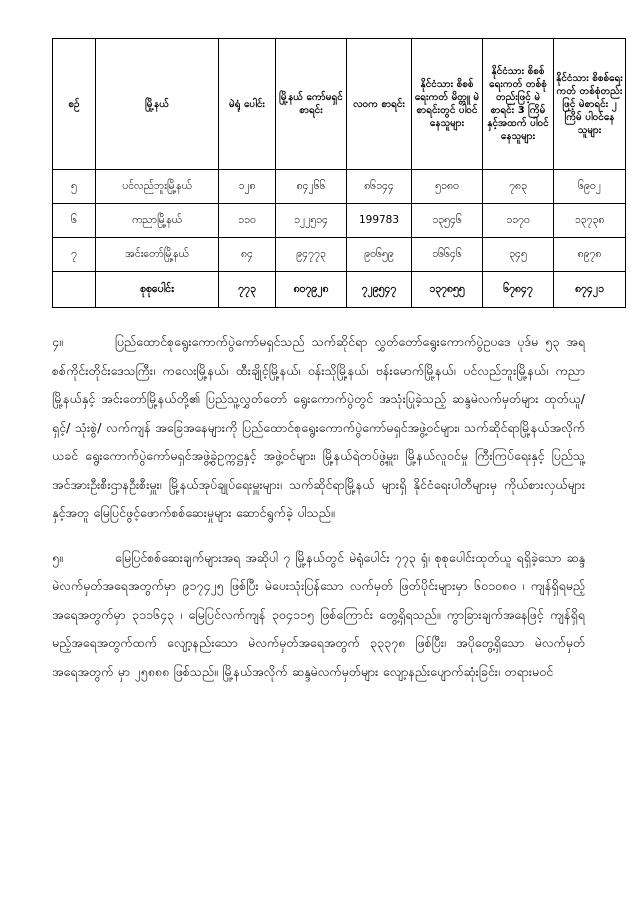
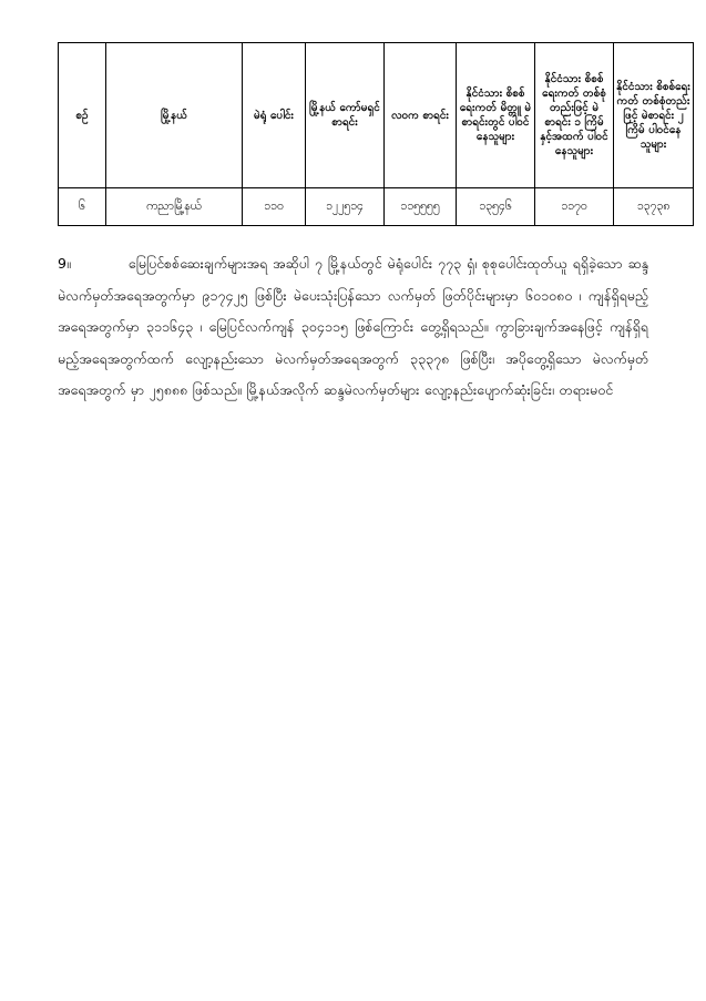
- စဉ်	မြို့နယ်	မဲရုံ ပေါင်း	မြို့နယ် ကော်မရှင် စာရင်း	လ၀က စာရင်း	နိုင်ငံသား စိစစ်ရေးကတ် မိတ္တူ မဲစာရင်းတွင် ပါဝင်နေသူများ	နိုင်ငံသား စိစစ်ရေးကတ် တစ်စုံတည်းဖြင့် မဲစာရင်း 3 ကြိမ် နှင့်အထက် ပါဝင်နေသူများ	နိုင်ငံသား စိစစ်ရေးကတ် တစ်စုံတည်းဖြင့် မဲစာရင်း ၂ ကြိမ် ပါဝင်နေသူများ
+ စဉ်	မြို့နယ်	မဲရုံ ပေါင်း	မြို့နယ် ကော်မရှင် စာရင်း	လ၀က စာရင်း	နိုင်ငံသား စိစစ်ရေးကတ် မိတ္တူ မဲစာရင်းတွင် ပါဝင်နေသူများ	နိုင်ငံသား စိစစ်ရေးကတ် တစ်စုံတည်းဖြင့် မဲစာရင်း ၁ ကြိမ် နှင့်အထက် ပါဝင်နေသူများ	နိုင်ငံသား စိစစ်ရေးကတ် တစ်စုံတည်းဖြင့် မဲစာရင်း ၂ ကြိမ် ပါဝင်နေသူများ
- ၅	ပင်လည်ဘူးမြို့နယ်	၁၂၈	၈၄၂၆၆	၈၆၁၄၄	၅၁၈၀	၇၈၃	၆၉၀၂
- ၆	ကညာမြို့နယ်	၁၁၀	၁၂၂၅၁၄	199783	၁၃၅၄၆	၁၁၇၀	၁၃၇၃၈
+ ၆	ကညာမြို့နယ်	၁၁၀	၁၂၂၅၁၄	၁၁၅၅၅၅	၁၃၅၄၆	၁၁၇၀	၁၃၇၃၈
- ၇	အင်းတော်မြို့နယ်	၈၄	၉၄၇၇၃	၉၀၆၅၉	၁၆၆၄၆	၃၄၅	၈၉၇၈
- 	စုစုပေါင်း	၇၇၃	၈၀၇၉၂၈	၇၂၉၅၄၇	၁၃၇၈၅၅	၆၇၈၄၇	၈၇၄၂၁
- ၄။ ပြည်ထောင်စုရွေးကောက်ပွဲကော်မရှင်သည် သက်ဆိုင်ရာ လွှတ်တော်ရွေးကောက်ပွဲဥပဒေ ပုဒ်မ ၅၃ အရ စစ်ကိုင်းတိုင်းဒေသကြီး၊ ကလေးမြို့နယ်၊ ထီးချိုင့်မြို့နယ်၊ ဝန်းသိုမြို့နယ်၊ ဗန်းမောက်မြို့နယ်၊ ပင်လည်ဘူးမြို့နယ်၊ ကညာမြို့နယ်နှင့် အင်းတော်မြို့နယ်တို့၏ ပြည်သူ့လွှတ်တော် ရွေးကောက်ပွဲတွင် အသုံးပြုခဲ့သည့် ဆန္ဒမဲလက်မှတ်များ ထုတ်ယူ/ ရှင့်/ သုံးစွဲ/ လက်ကျန် အခြေအနေများကို ပြည်ထောင်စုရွေးကောက်ပွဲကော်မရှင်အဖွဲ့ဝင်များ၊ သက်ဆိုင်ရာမြို့နယ်အလိုက် ယခင် ရွေးကောက်ပွဲကော်မရှင်အဖွဲ့ခွဲဥက္ကဋ္ဌနှင့် အဖွဲ့ဝင်များ၊ မြို့နယ်ရဲတပ်ဖွဲ့မှူး၊ မြို့နယ်လူဝင်မှု ကြီးကြပ်ရေးနှင့် ပြည်သူ့အင်အားဦးစီးဌာနဦးစီးမှူး၊ မြို့နယ်အုပ်ချုပ်ရေးမှူးများ၊ သက်ဆိုင်ရာမြို့နယ် များရှိ နိုင်ငံရေးပါတီများမှ ကိုယ်စားလှယ်များနှင့်အတူ မြေပြင်ဖွင့်ဖောက်စစ်ဆေးမှုများ ဆောင်ရွက်ခဲ့ ပါသည်။
- ၅။ မြေပြင်စစ်ဆေးချက်များအရ အဆိုပါ ၇ မြို့နယ်တွင် မဲရုံပေါင်း ၇၇၃ ရှံ၊ စုစုပေါင်းထုတ်ယူ ရရှိခဲ့သော ဆန္ဒမဲလက်မှတ်အရေအတွက်မှာ ၉၁၇၄၂၅ ဖြစ်ပြီး မဲပေးသုံးပြန်သော လက်မှတ် ဖြတ်ပိုင်းများမှာ ၆၀၁၀၈၀ ၊ ကျန်ရှိရမည့်အရေအတွက်မှာ ၃၁၁၆၄၃ ၊ မြေပြင်လက်ကျန် ၃၀၄၁၁၅ ဖြစ်ကြောင်း တွေ့ရှိရသည်။ ကွာခြားချက်အနေဖြင့် ကျန်ရှိရမည့်အရေအတွက်ထက် လျော့နည်းသော မဲလက်မှတ်အရေအတွက် ၃၃၃၇၈ ဖြစ်ပြီး၊ အပိုတွေ့ရှိသော မဲလက်မှတ်အရေအတွက် မှာ ၂၅၈၈၈ ဖြစ်သည်။ မြို့နယ်အလိုက် ဆန္ဒမဲလက်မှတ်များ လျော့နည်းပျောက်ဆုံးခြင်း၊ တရားမဝင်
+ 9။ မြေပြင်စစ်ဆေးချက်များအရ အဆိုပါ ၇ မြို့နယ်တွင် မဲရုံပေါင်း ၇၇၃ ရှံ၊ စုစုပေါင်းထုတ်ယူ ရရှိခဲ့သော ဆန္ဒမဲလက်မှတ်အရေအတွက်မှာ ၉၁၇၄၂၅ ဖြစ်ပြီး မဲပေးသုံးပြန်သော လက်မှတ် ဖြတ်ပိုင်းများမှာ ၆၀၁၀၈၀ ၊ ကျန်ရှိရမည့်အရေအတွက်မှာ ၃၁၁၆၄၃ ၊ မြေပြင်လက်ကျန် ၃၀၄၁၁၅ ဖြစ်ကြောင်း တွေ့ရှိရသည်။ ကွာခြားချက်အနေဖြင့် ကျန်ရှိရမည့်အရေအတွက်ထက် လျော့နည်းသော မဲလက်မှတ်အရေအတွက် ၃၃၃၇၈ ဖြစ်ပြီး၊ အပိုတွေ့ရှိသော မဲလက်မှတ်အရေအတွက် မှာ ၂၅၈၈၈ ဖြစ်သည်။ မြို့နယ်အလိုက် ဆန္ဒမဲလက်မှတ်များ လျော့နည်းပျောက်ဆုံးခြင်း၊ တရားမဝင်
